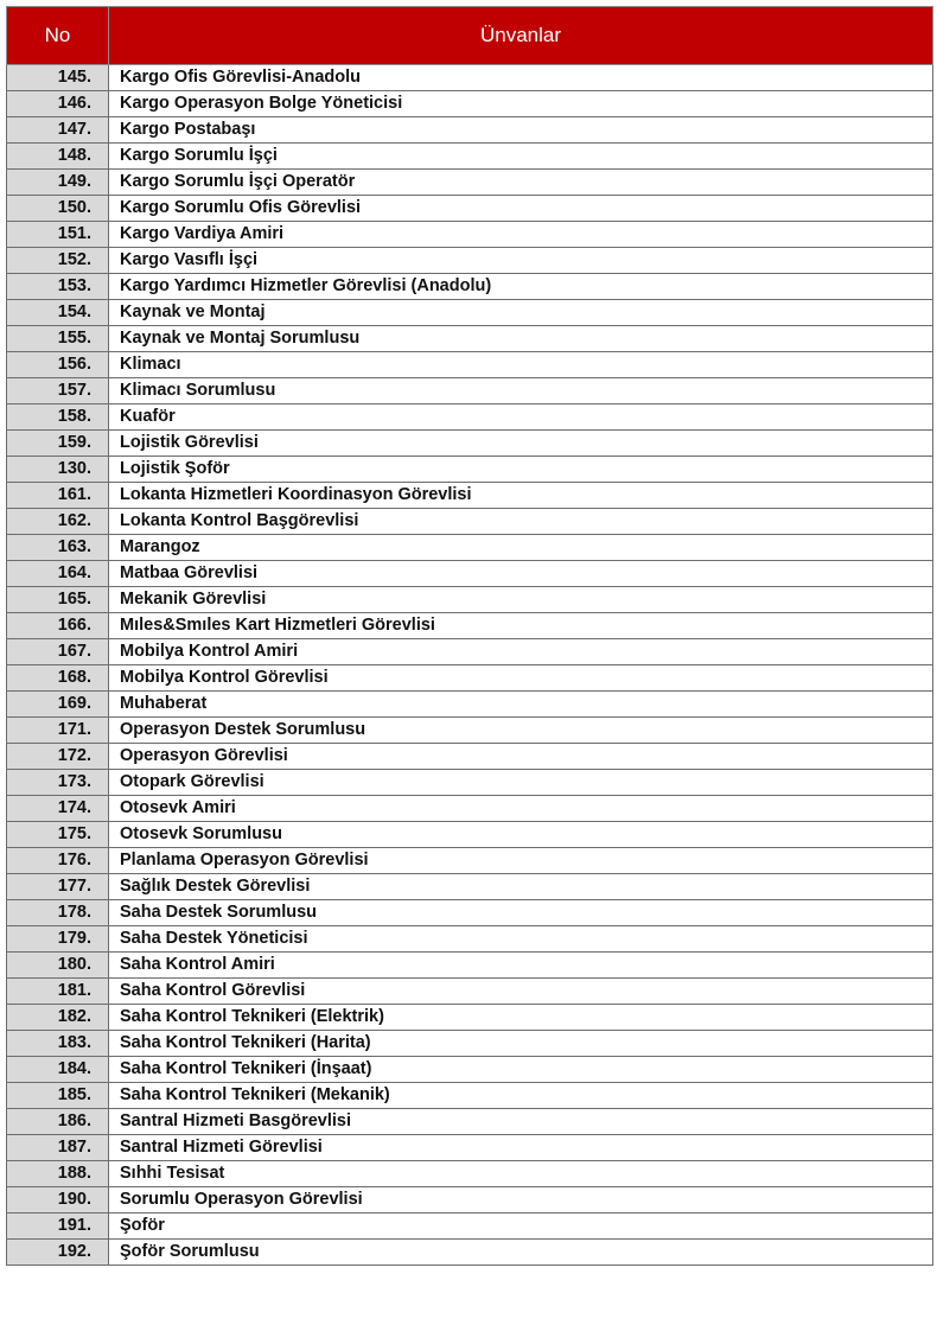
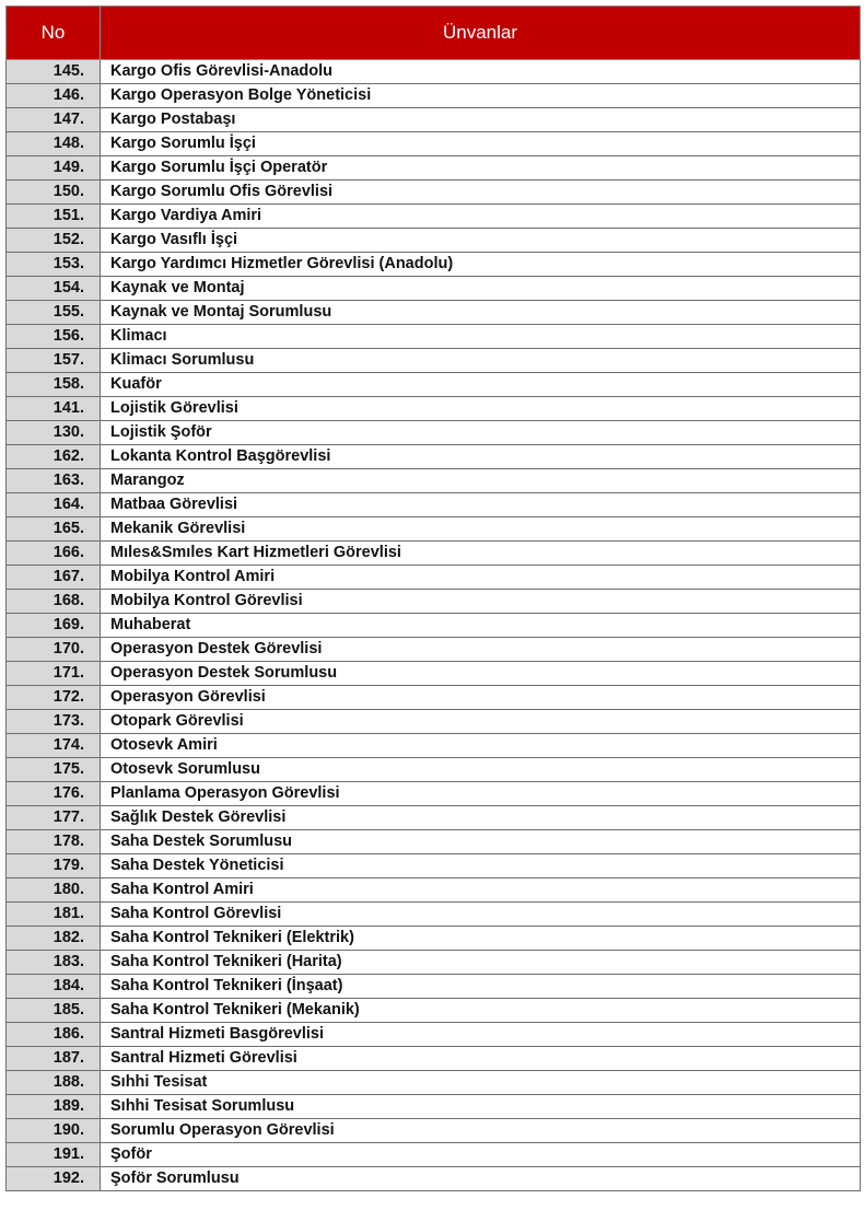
  No	Ünvanlar
  145.	Kargo Ofis Görevlisi-Anadolu
  146.	Kargo Operasyon Bolge Yöneticisi
  147.	Kargo Postabaşı
  148.	Kargo Sorumlu İşçi
  149.	Kargo Sorumlu İşçi Operatör
  150.	Kargo Sorumlu Ofis Görevlisi
  151.	Kargo Vardiya Amiri
  152.	Kargo Vasıflı İşçi
  153.	Kargo Yardımcı Hizmetler Görevlisi (Anadolu)
  154.	Kaynak ve Montaj
  155.	Kaynak ve Montaj Sorumlusu
  156.	Klimacı
  157.	Klimacı Sorumlusu
  158.	Kuaför
- 159.	Lojistik Görevlisi
+ 141.	Lojistik Görevlisi
  130.	Lojistik Şoför
- 161.	Lokanta Hizmetleri Koordinasyon Görevlisi
  162.	Lokanta Kontrol Başgörevlisi
  163.	Marangoz
  164.	Matbaa Görevlisi
  165.	Mekanik Görevlisi
  166.	Mıles&Smıles Kart Hizmetleri Görevlisi
  167.	Mobilya Kontrol Amiri
  168.	Mobilya Kontrol Görevlisi
  169.	Muhaberat
+ 170.	Operasyon Destek Görevlisi
  171.	Operasyon Destek Sorumlusu
  172.	Operasyon Görevlisi
  173.	Otopark Görevlisi
  174.	Otosevk Amiri
  175.	Otosevk Sorumlusu
  176.	Planlama Operasyon Görevlisi
  177.	Sağlık Destek Görevlisi
  178.	Saha Destek Sorumlusu
  179.	Saha Destek Yöneticisi
  180.	Saha Kontrol Amiri
  181.	Saha Kontrol Görevlisi
  182.	Saha Kontrol Teknikeri (Elektrik)
  183.	Saha Kontrol Teknikeri (Harita)
  184.	Saha Kontrol Teknikeri (İnşaat)
  185.	Saha Kontrol Teknikeri (Mekanik)
  186.	Santral Hizmeti Basgörevlisi
  187.	Santral Hizmeti Görevlisi
  188.	Sıhhi Tesisat
+ 189.	Sıhhi Tesisat Sorumlusu
  190.	Sorumlu Operasyon Görevlisi
  191.	Şoför
  192.	Şoför Sorumlusu
